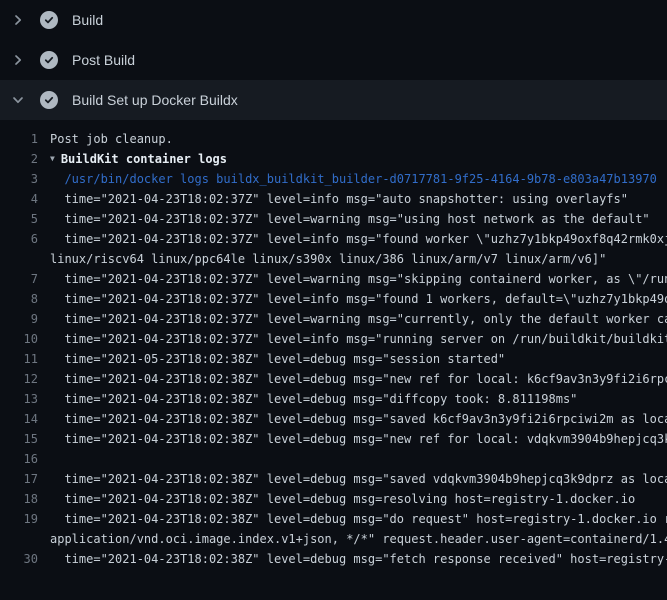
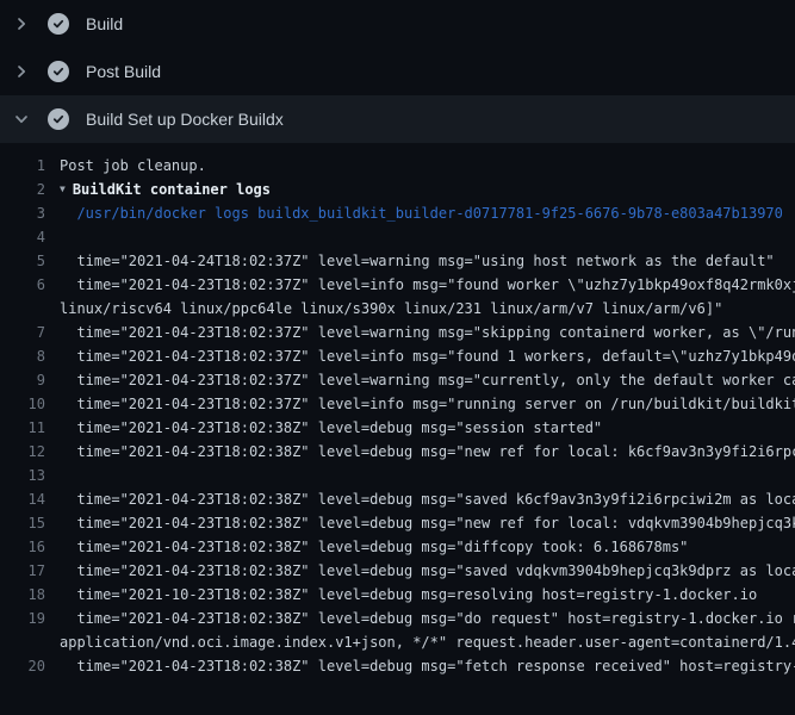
  Build
  Post Build
  Build Set up Docker Buildx
  1
  Post job cleanup.
  2
  ▼
  BuildKit container logs
  3
- /usr/bin/docker logs buildx_buildkit_builder-d0717781-9f25-4164-9b78-e803a47b13970
+ /usr/bin/docker logs buildx_buildkit_builder-d0717781-9f25-6676-9b78-e803a47b13970
  4
- time="2021-04-23T18:02:37Z" level=info msg="auto snapshotter: using overlayfs"
  5
- time="2021-04-23T18:02:37Z" level=warning msg="using host network as the default"
+ time="2021-04-24T18:02:37Z" level=warning msg="using host network as the default"
  6
  time="2021-04-23T18:02:37Z" level=info msg="found worker \"uzhz7y1bkp49oxf8q42rmk0x
- linux/riscv64 linux/ppc64le linux/s390x linux/386 linux/arm/v7 linux/arm/v6]"
+ linux/riscv64 linux/ppc64le linux/s390x linux/231 linux/arm/v7 linux/arm/v6]"
  7
  time="2021-04-23T18:02:37Z" level=warning msg="skipping containerd worker, as \"/ru
  8
  time="2021-04-23T18:02:37Z" level=info msg="found 1 workers, default=\"uzhz7y1bkp49
  9
  time="2021-04-23T18:02:37Z" level=warning msg="currently, only the default worker c
  10
  time="2021-04-23T18:02:37Z" level=info msg="running server on /run/buildkit/buildki
  11
- time="2021-05-23T18:02:38Z" level=debug msg="session started"
+ time="2021-04-23T18:02:38Z" level=debug msg="session started"
  12
  time="2021-04-23T18:02:38Z" level=debug msg="new ref for local: k6cf9av3n3y9fi2i6rp
  13
- time="2021-04-23T18:02:38Z" level=debug msg="diffcopy took: 8.811198ms"
  14
  time="2021-04-23T18:02:38Z" level=debug msg="saved k6cf9av3n3y9fi2i6rpciwi2m as loc
  15
  time="2021-04-23T18:02:38Z" level=debug msg="new ref for local: vdqkvm3904b9hepjcq3
  16
+ time="2021-04-23T18:02:38Z" level=debug msg="diffcopy took: 6.168678ms"
  17
  time="2021-04-23T18:02:38Z" level=debug msg="saved vdqkvm3904b9hepjcq3k9dprz as loc
  18
- time="2021-04-23T18:02:38Z" level=debug msg=resolving host=registry-1.docker.io
+ time="2021-10-23T18:02:38Z" level=debug msg=resolving host=registry-1.docker.io
  19
  time="2021-04-23T18:02:38Z" level=debug msg="do request" host=registry-1.docker.io
  application/vnd.oci.image.index.v1+json, */*" request.header.user-agent=containerd/1.
- 30
+ 20
  time="2021-04-23T18:02:38Z" level=debug msg="fetch response received" host=registry
